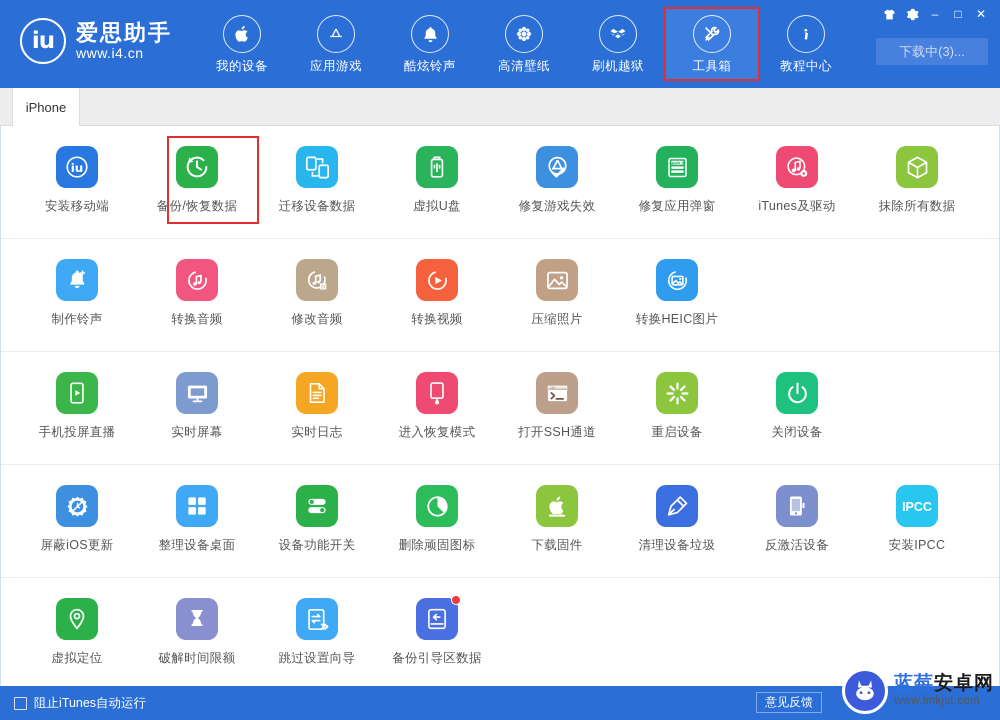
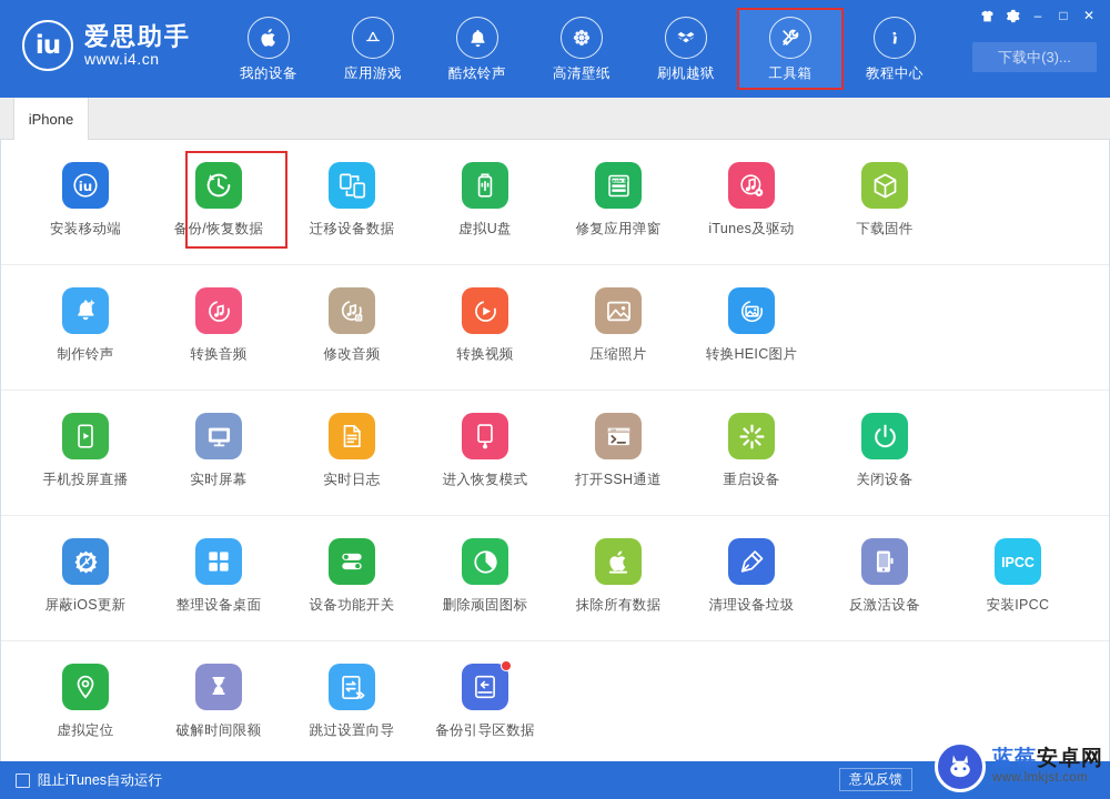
  iu
  爱思助手
  www.i4.cn
  我的设备
  应用游戏
  酷炫铃声
  高清壁纸
  刷机越狱
  工具箱
  i
  教程中心
  –
  □
  ✕
  下载中(3)...
  iPhone
  iu
  安装移动端
  备份/恢复数据
  迁移设备数据
  虚拟U盘
- 修复游戏失效
  修复应用弹窗
  iTunes及驱动
- 抹除所有数据
+ 下载固件
  制作铃声
  转换音频
  修改音频
  转换视频
  压缩照片
  转换HEIC图片
  手机投屏直播
  实时屏幕
  实时日志
  进入恢复模式
  打开SSH通道
  重启设备
  关闭设备
  屏蔽iOS更新
  整理设备桌面
  设备功能开关
  删除顽固图标
- 下载固件
+ 抹除所有数据
  清理设备垃圾
  反激活设备
  IPCC
  安装IPCC
  虚拟定位
  破解时间限额
  跳过设置向导
  备份引导区数据
  阻止iTunes自动运行
  意见反馈
  蓝莓安卓网
  www.lmkjst.com
